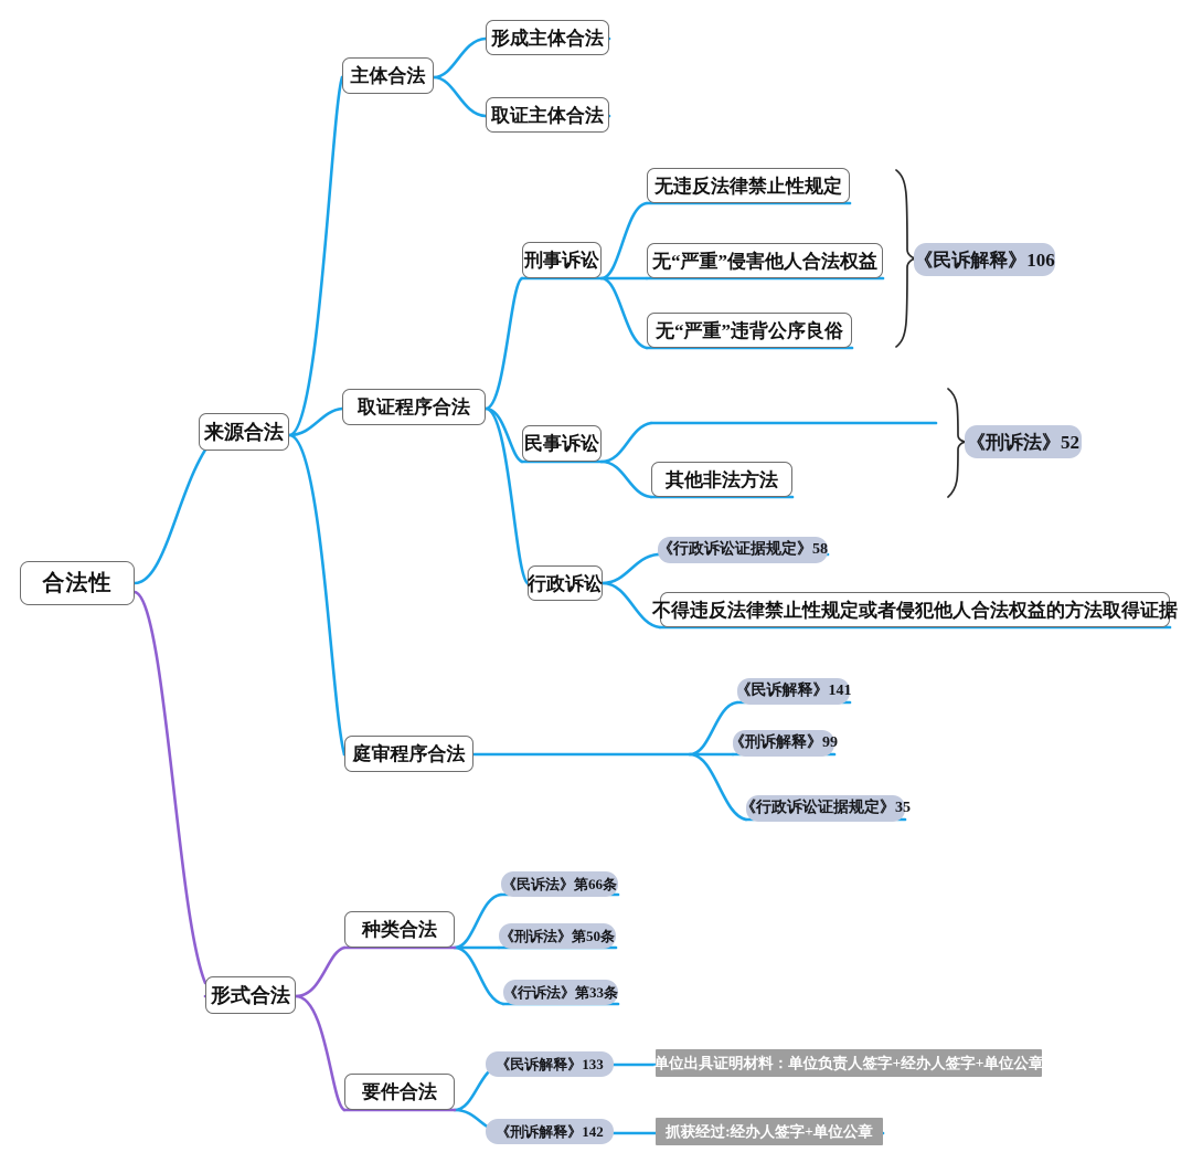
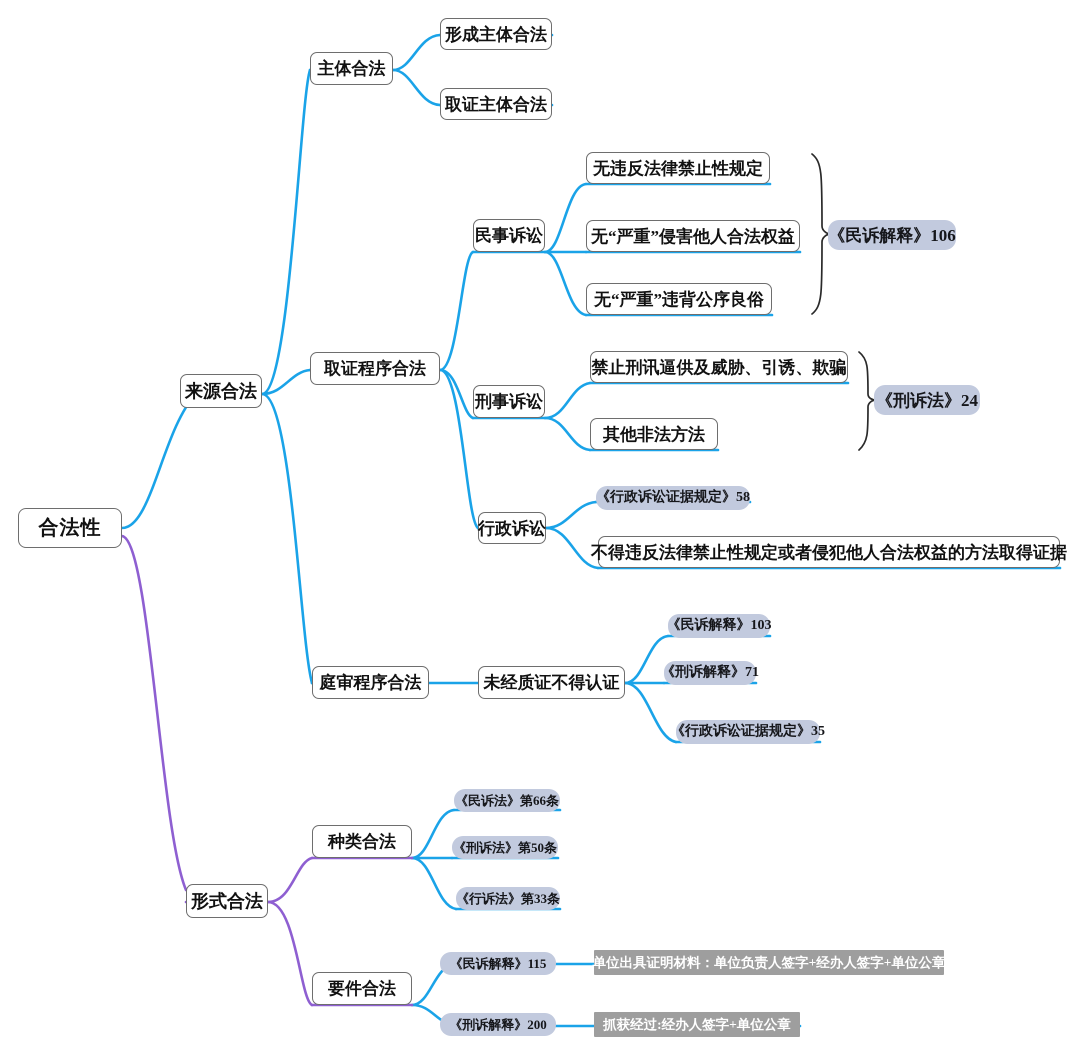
  合法性
  来源合法
  形式合法
  主体合法
  取证程序合法
  庭审程序合法
  形成主体合法
  取证主体合法
- 刑事诉讼
+ 民事诉讼
  无违反法律禁止性规定
  无“严重”侵害他人合法权益
  无“严重”违背公序良俗
  《民诉解释》106
- 民事诉讼
+ 刑事诉讼
+ 禁止刑讯逼供及威胁、引诱、欺骗
  其他非法方法
- 《刑诉法》52
+ 《刑诉法》24
  行政诉讼
  《行政诉讼证据规定》58
  不得违反法律禁止性规定或者侵犯他人合法权益的方法取得证据
+ 未经质证不得认证
- 《民诉解释》141
+ 《民诉解释》103
- 《刑诉解释》99
+ 《刑诉解释》71
  《行政诉讼证据规定》35
  种类合法
  《民诉法》第66条
  《刑诉法》第50条
  《行诉法》第33条
  要件合法
- 《民诉解释》133
+ 《民诉解释》115
  单位出具证明材料：单位负责人签字+经办人签字+单位公章
- 《刑诉解释》142
+ 《刑诉解释》200
  抓获经过:经办人签字+单位公章
